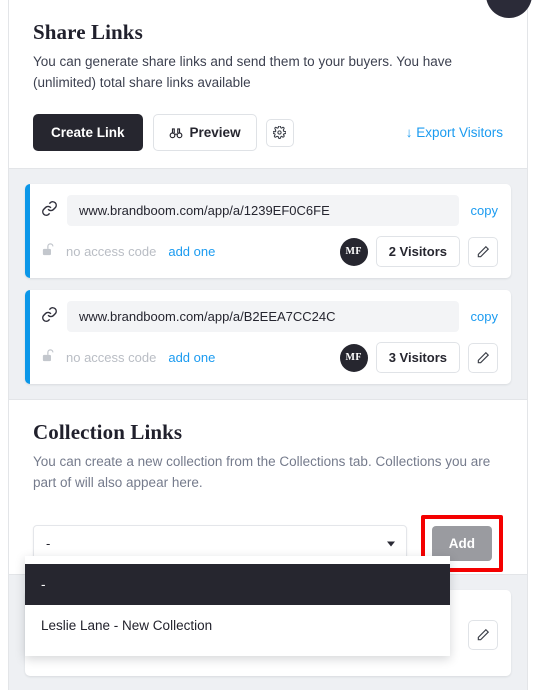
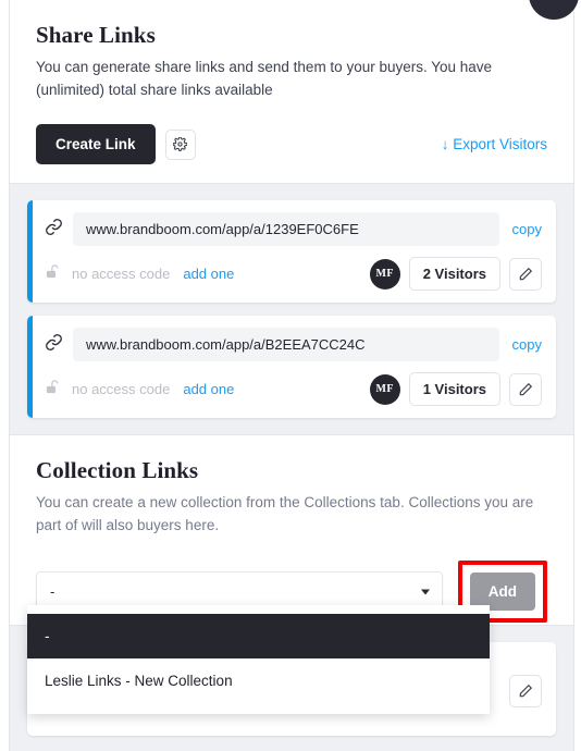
  Share Links
  You can generate share links and send them to your buyers. You have (unlimited) total share links available
  Create Link
- Preview
  ↓ Export Visitors
  www.brandboom.com/app/a/1239EF0C6FE
  copy
  no access code
  add one
  MF
  2 Visitors
  www.brandboom.com/app/a/B2EEA7CC24C
  copy
  no access code
  add one
  MF
- 3 Visitors
+ 1 Visitors
  Collection Links
- You can create a new collection from the Collections tab. Collections you are part of will also appear here.
+ You can create a new collection from the Collections tab. Collections you are part of will also buyers here.
  -
  Add
  -
- Leslie Lane - New Collection
+ Leslie Links - New Collection
